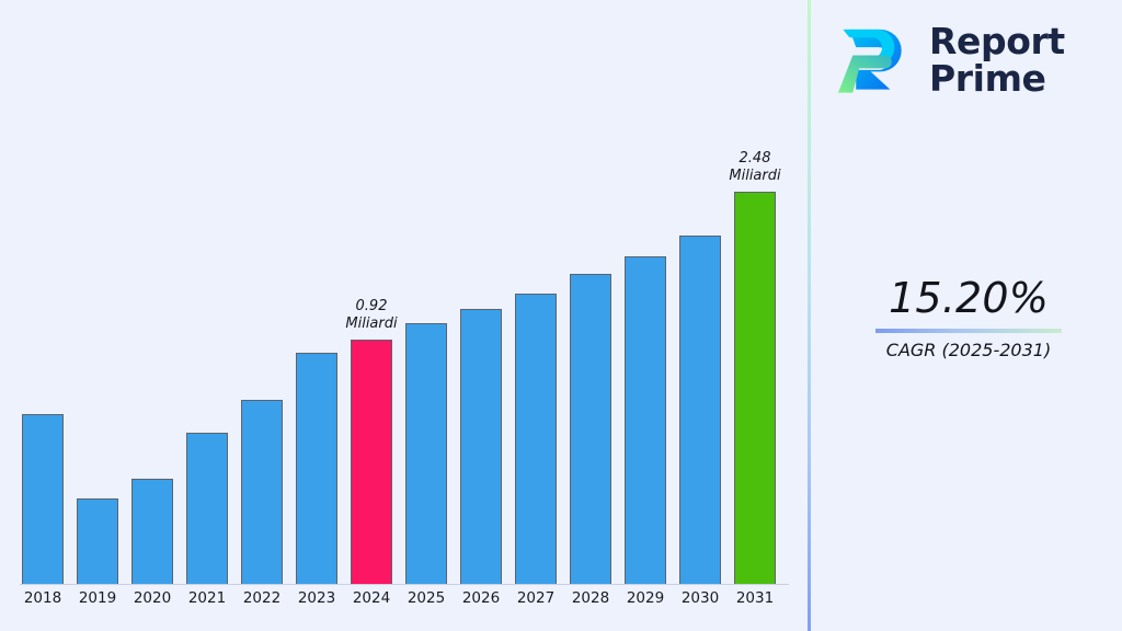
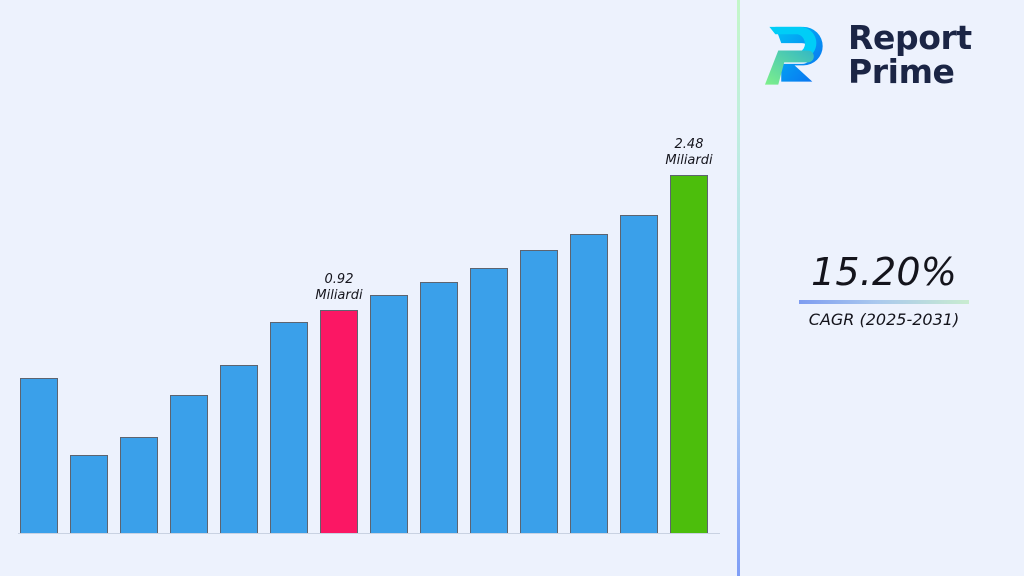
  0.92
  Miliardi
  2.48
  Miliardi
- 2018
- 2019
- 2020
- 2021
- 2022
- 2023
- 2024
- 2025
- 2026
- 2027
- 2028
- 2029
- 2030
- 2031
  Report
  Prime
  15.20%
  CAGR (2025-2031)
